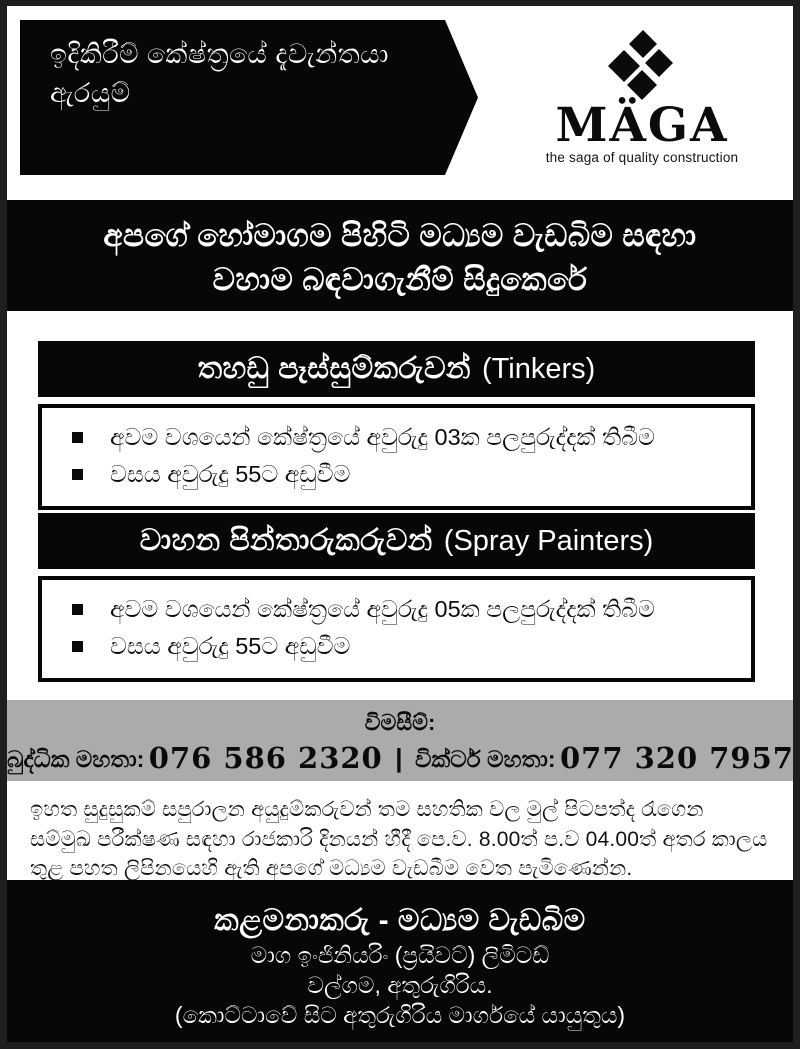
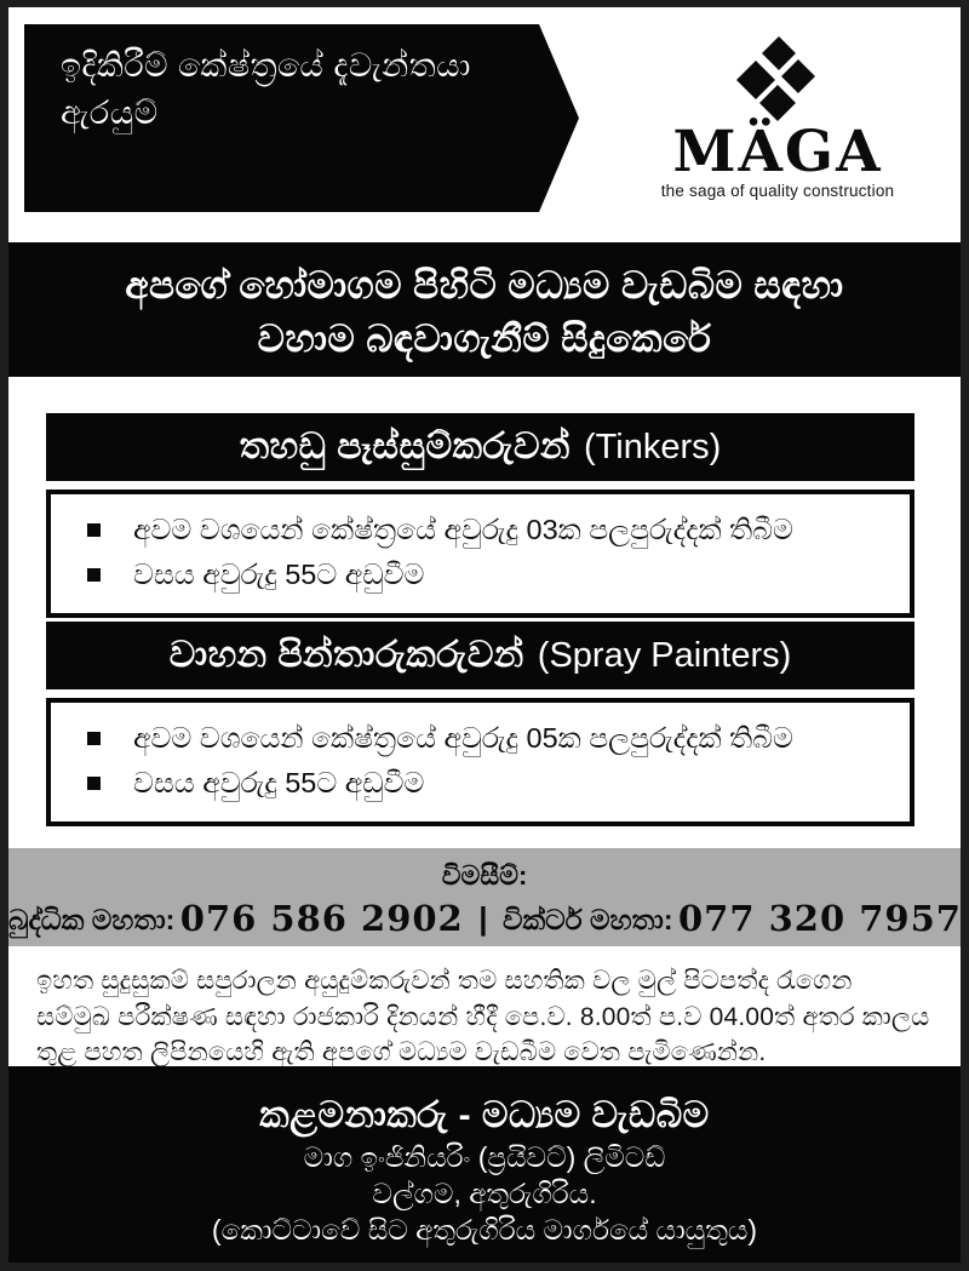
  ඉදිකිරීම් කේෂ්ත්‍රයේ දැවැන්තයා
  ඇරයුම්
  MÄGA
  the saga of quality construction
  අපගේ හෝමාගම පිහිටි මධ්‍යම වැඩබිම සඳහා
  වහාම බඳවාගැනීම් සිදුකෙරේ
  තහඩු පෑස්සුම්කරුවන්
  (Tinkers)
  අවම වශයෙන් කේෂ්ත්‍රයේ අවුරුදු 03ක පලපුරුද්දක් තිබීම
  වසය අවුරුදු 55ට අඩුවීම
  වාහන පින්තාරුකරුවන්
  (Spray Painters)
  අවම වශයෙන් කේෂ්ත්‍රයේ අවුරුදු 05ක පලපුරුද්දක් තිබීම
  වසය අවුරුදු 55ට අඩුවීම
  විමසීම්:
- බුද්ධික මහතා: 076 586 2320 | වික්ටර් මහතා: 077 320 7957
+ බුද්ධික මහතා: 076 586 2902 | වික්ටර් මහතා: 077 320 7957
  ඉහත සුදුසුකම් සපුරාලන අයුදුම්කරුවන් තම සහතික වල මුල් පිටපත්ද රැගෙන සම්මුඛ පරීක්ෂණ සඳහා රාජකාරි දිනයන් හීදී පෙ.ව. 8.00ත් ප.ව 04.00ත් අතර කාලය තුළ පහත ලිපිනයෙහි ඇති අපගේ මධ්‍යම වැඩබීම වෙත පැමිණෙන්න.
  කළමනාකරු - මධ්‍යම වැඩබිම
  මාග ඉංජිනියරිං (ප්‍රයිවට්) ලිමිටඩ්
  වල්ගම, අතුරුගිරිය.
  (කොට්ටාවේ සිට අතුරුගිරිය මාර්ගයේ යායුතුය)
